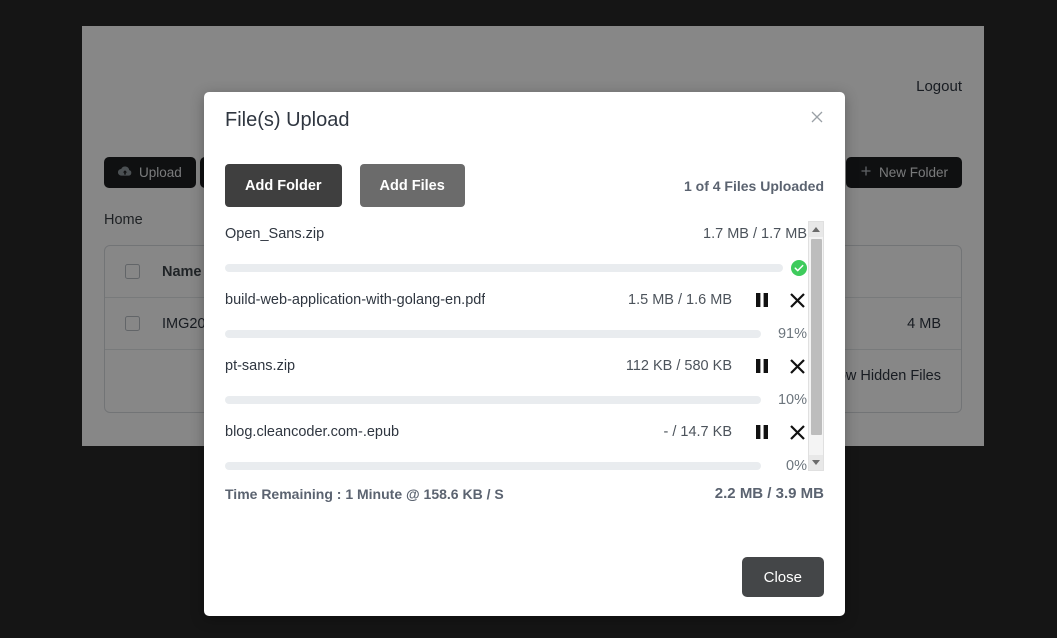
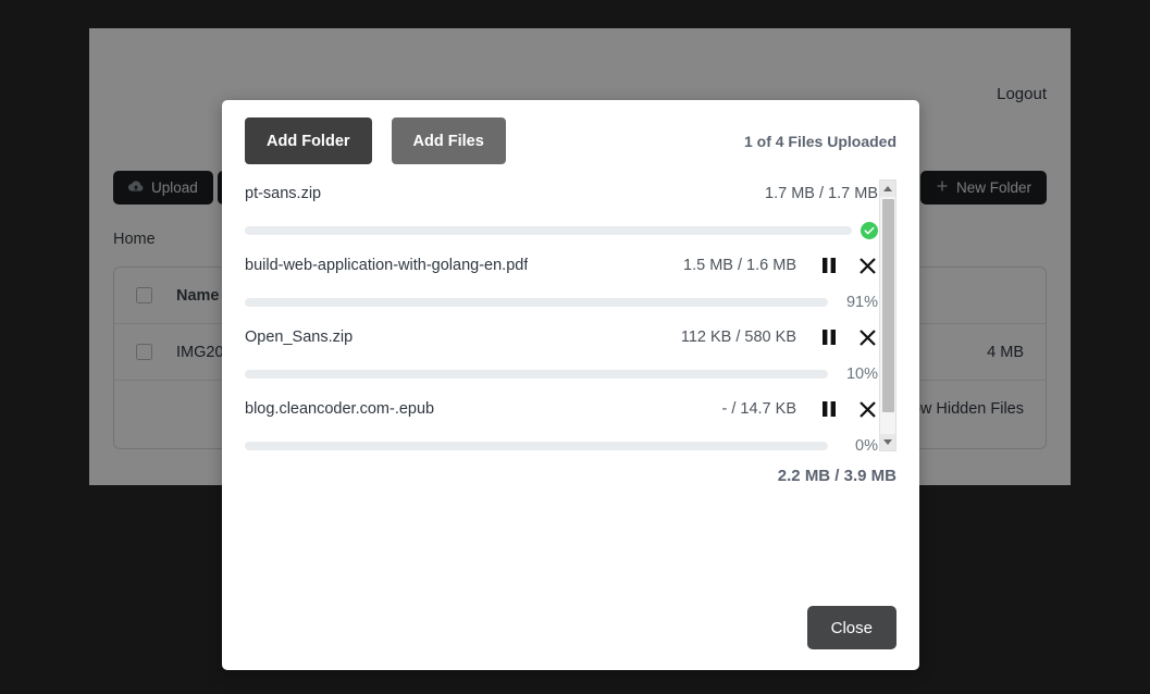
  Logout
  Upload
  New Folder
  Home
  Name
  IMG20
  4 MB
  w Hidden Files
- File(s) Upload
  Add Folder
  Add Files
  1 of 4 Files Uploaded
- Open_Sans.zip
+ pt-sans.zip
  1.7 MB / 1.7 MB
  build-web-application-with-golang-en.pdf
  1.5 MB / 1.6 MB
  91%
- pt-sans.zip
+ Open_Sans.zip
  112 KB / 580 KB
  10%
  blog.cleancoder.com-.epub
  - / 14.7 KB
  0%
- Time Remaining : 1 Minute @ 158.6 KB / S
  2.2 MB / 3.9 MB
  Close
